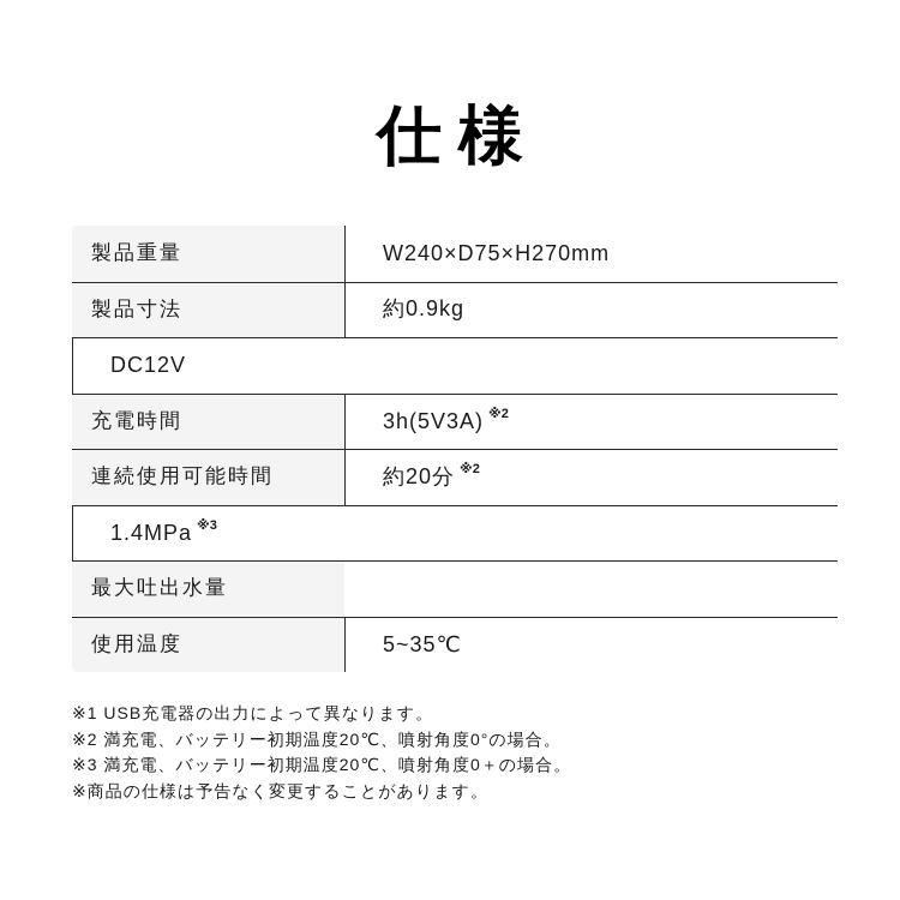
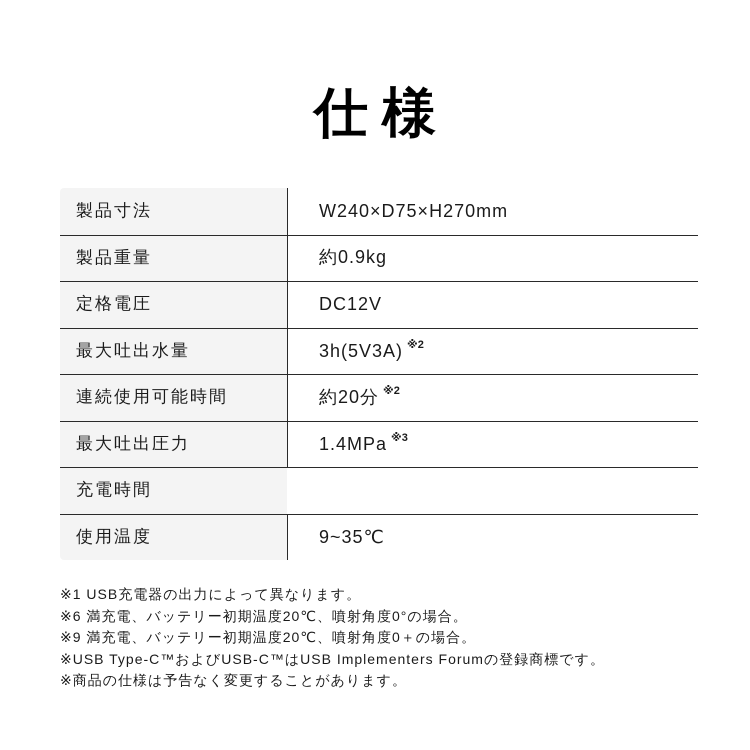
  仕様
- 製品重量
+ 製品寸法
  W240×D75×H270mm
- 製品寸法
+ 製品重量
  約0.9kg
+ 定格電圧
  DC12V
- 充電時間
+ 最大吐出水量
  3h(5V3A)
  ※2
  連続使用可能時間
  約20分
  ※2
+ 最大吐出圧力
  1.4MPa
  ※3
- 最大吐出水量
+ 充電時間
  使用温度
- 5~35℃
+ 9~35℃
  ※1 USB充電器の出力によって異なります。
- ※2 満充電、バッテリー初期温度20℃、噴射角度0°の場合。
+ ※6 満充電、バッテリー初期温度20℃、噴射角度0°の場合。
- ※3 満充電、バッテリー初期温度20℃、噴射角度0＋の場合。
+ ※9 満充電、バッテリー初期温度20℃、噴射角度0＋の場合。
+ ※USB Type-C™およびUSB-C™はUSB Implementers Forumの登録商標です。
  ※商品の仕様は予告なく変更することがあります。
